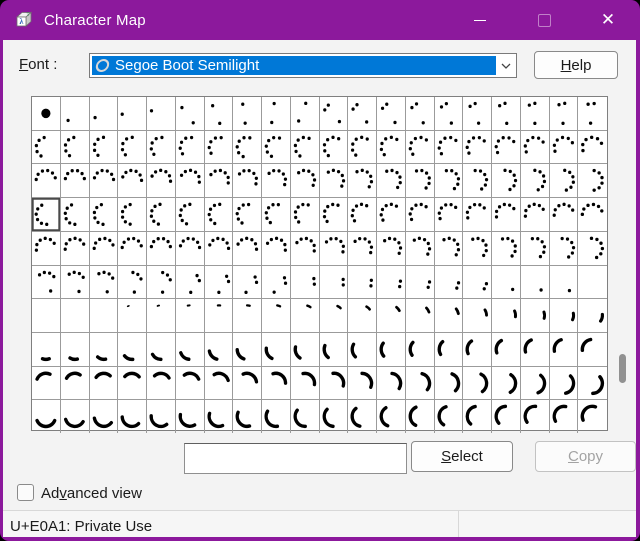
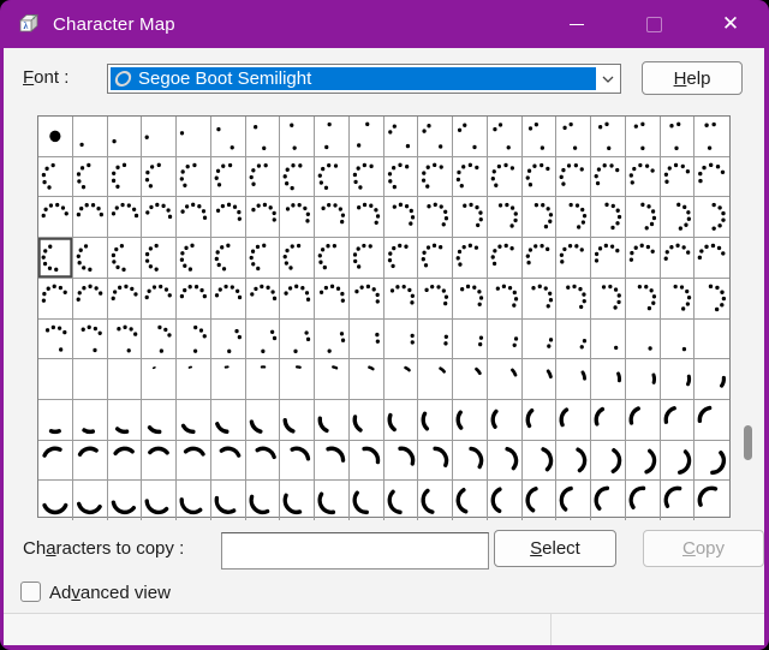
  λ
  Character Map
  ✕
  Font :
  Segoe Boot Semilight
  Help
+ Characters to copy :
  Select
  Copy
  Advanced view
- U+E0A1: Private Use
